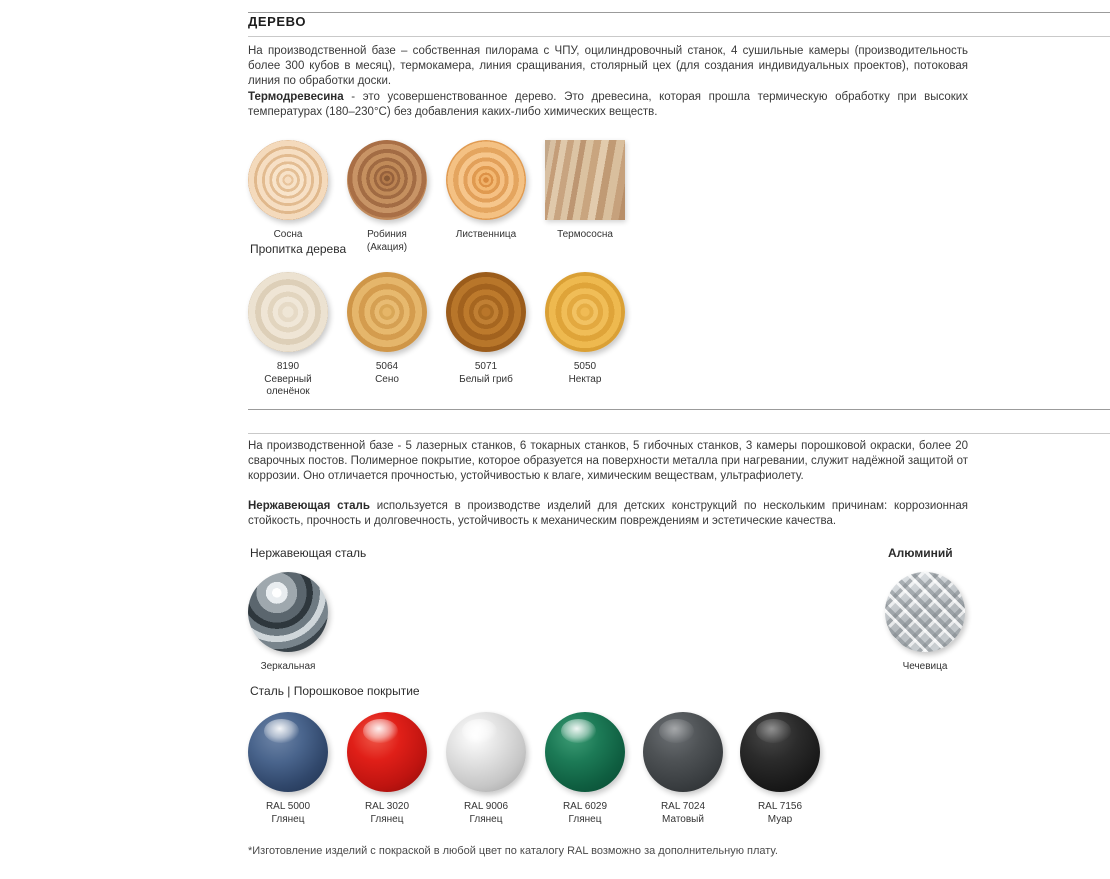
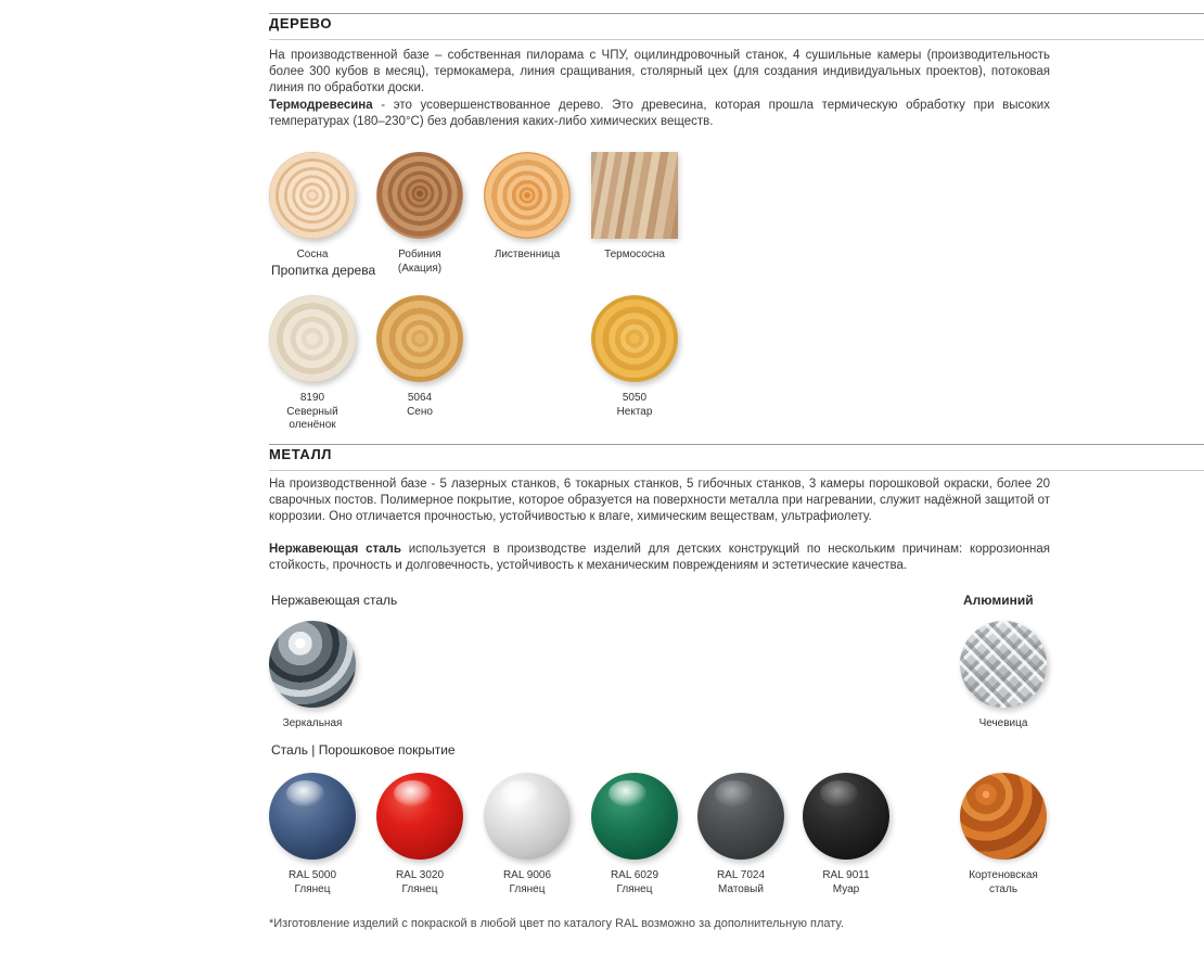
  ДЕРЕВО
  На производственной базе – собственная пилорама с ЧПУ, оцилиндровочный станок, 4 сушильные камеры (производительность более 300 кубов в месяц), термокамера, линия сращивания, столярный цех (для создания индивидуальных проектов), потоковая линия по обработки доски.
  Термодревесина - это усовершенствованное дерево. Это древесина, которая прошла термическую обработку при высоких температурах (180–230°С) без добавления каких-либо химических веществ.
  Сосна
  Робиния (Акация)
  Лиственница
  Термососна
  Пропитка дерева
  8190
  Северный оленёнок
  5064
  Сено
- 5071
- Белый гриб
  5050
  Нектар
+ МЕТАЛЛ
  На производственной базе - 5 лазерных станков, 6 токарных станков, 5 гибочных станков, 3 камеры порошковой окраски, более 20 сварочных постов. Полимерное покрытие, которое образуется на поверхности металла при нагревании, служит надёжной защитой от коррозии. Оно отличается прочностью, устойчивостью к влаге, химическим веществам, ультрафиолету.
  Нержавеющая сталь используется в производстве изделий для детских конструкций по нескольким причинам: коррозионная стойкость, прочность и долговечность, устойчивость к механическим повреждениям и эстетические качества.
  Нержавеющая сталь
  Алюминий
  Зеркальная
  Чечевица
  Сталь | Порошковое покрытие
  RAL 5000
  Глянец
  RAL 3020
  Глянец
  RAL 9006
  Глянец
  RAL 6029
  Глянец
  RAL 7024
  Матовый
- RAL 7156
+ RAL 9011
  Муар
+ Кортеновская
+ сталь
  *Изготовление изделий с покраской в любой цвет по каталогу RAL возможно за дополнительную плату.
